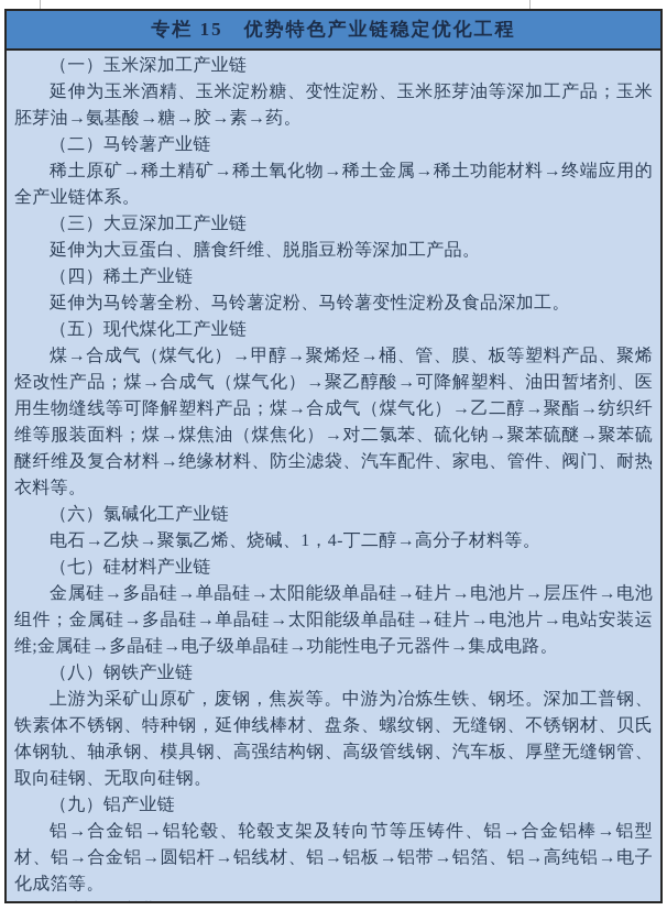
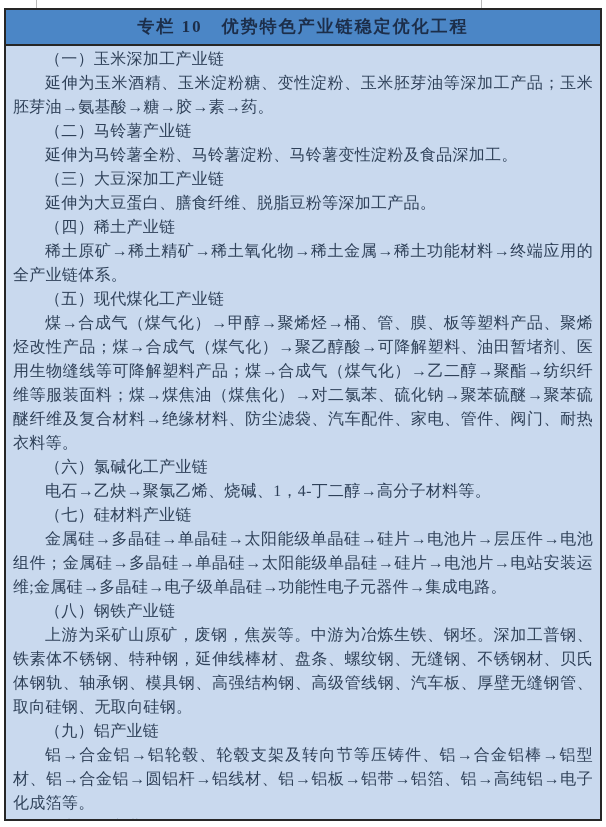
- 专栏 15 优势特色产业链稳定优化工程
+ 专栏 10 优势特色产业链稳定优化工程
  （一）玉米深加工产业链
  延伸为玉米酒精、玉米淀粉糖、变性淀粉、玉米胚芽油等深加工产品；玉米胚芽油→氨基酸→糖→胶→素→药。
  （二）马铃薯产业链
- 稀土原矿→稀土精矿→稀土氧化物→稀土金属→稀土功能材料→终端应用的全产业链体系。
+ 延伸为马铃薯全粉、马铃薯淀粉、马铃薯变性淀粉及食品深加工。
  （三）大豆深加工产业链
  延伸为大豆蛋白、膳食纤维、脱脂豆粉等深加工产品。
  （四）稀土产业链
- 延伸为马铃薯全粉、马铃薯淀粉、马铃薯变性淀粉及食品深加工。
+ 稀土原矿→稀土精矿→稀土氧化物→稀土金属→稀土功能材料→终端应用的全产业链体系。
  （五）现代煤化工产业链
  煤→合成气（煤气化）→甲醇→聚烯烃→桶、管、膜、板等塑料产品、聚烯烃改性产品；煤→合成气（煤气化）→聚乙醇酸→可降解塑料、油田暂堵剂、医用生物缝线等可降解塑料产品；煤→合成气（煤气化）→乙二醇→聚酯→纺织纤维等服装面料；煤→煤焦油（煤焦化）→对二氯苯、硫化钠→聚苯硫醚→聚苯硫醚纤维及复合材料→绝缘材料、防尘滤袋、汽车配件、家电、管件、阀门、耐热衣料等。
  （六）氯碱化工产业链
  电石→乙炔→聚氯乙烯、烧碱、1，4-丁二醇→高分子材料等。
  （七）硅材料产业链
  金属硅→多晶硅→单晶硅→太阳能级单晶硅→硅片→电池片→层压件→电池组件；金属硅→多晶硅→单晶硅→太阳能级单晶硅→硅片→电池片→电站安装运维;金属硅→多晶硅→电子级单晶硅→功能性电子元器件→集成电路。
  （八）钢铁产业链
  上游为采矿山原矿，废钢，焦炭等。中游为冶炼生铁、钢坯。深加工普钢、铁素体不锈钢、特种钢，延伸线棒材、盘条、螺纹钢、无缝钢、不锈钢材、贝氏体钢轨、轴承钢、模具钢、高强结构钢、高级管线钢、汽车板、厚壁无缝钢管、取向硅钢、无取向硅钢。
  （九）铝产业链
  铝→合金铝→铝轮毂、轮毂支架及转向节等压铸件、铝→合金铝棒→铝型材、铝→合金铝→圆铝杆→铝线材、铝→铝板→铝带→铝箔、铝→高纯铝→电子化成箔等。
